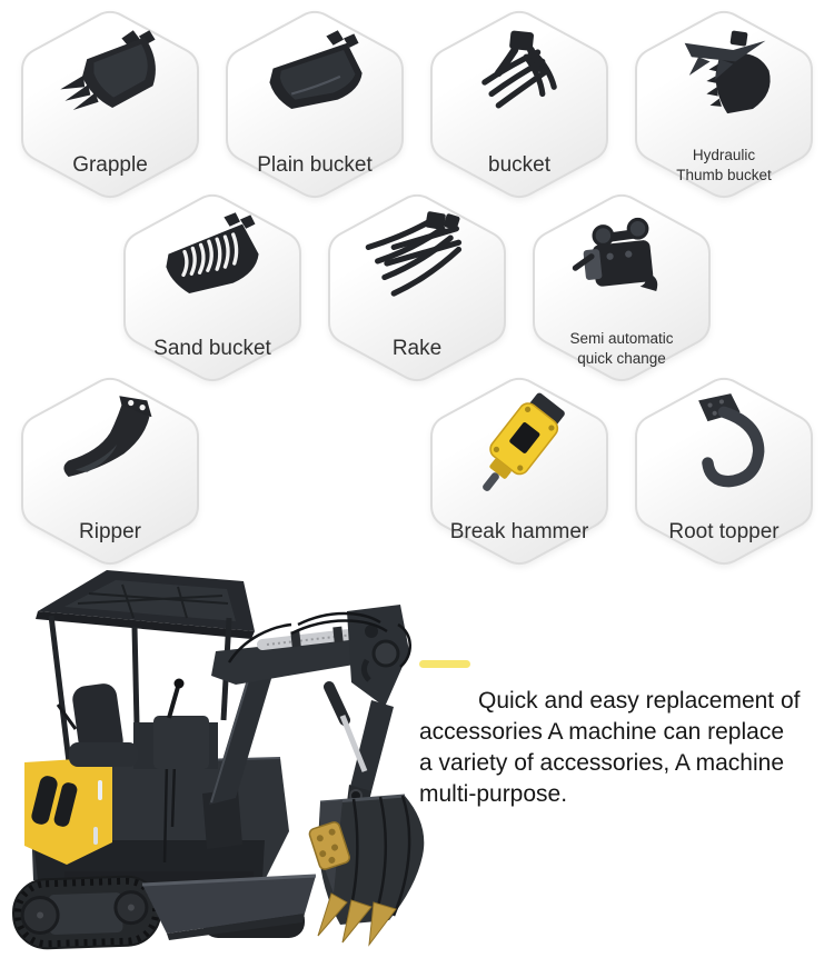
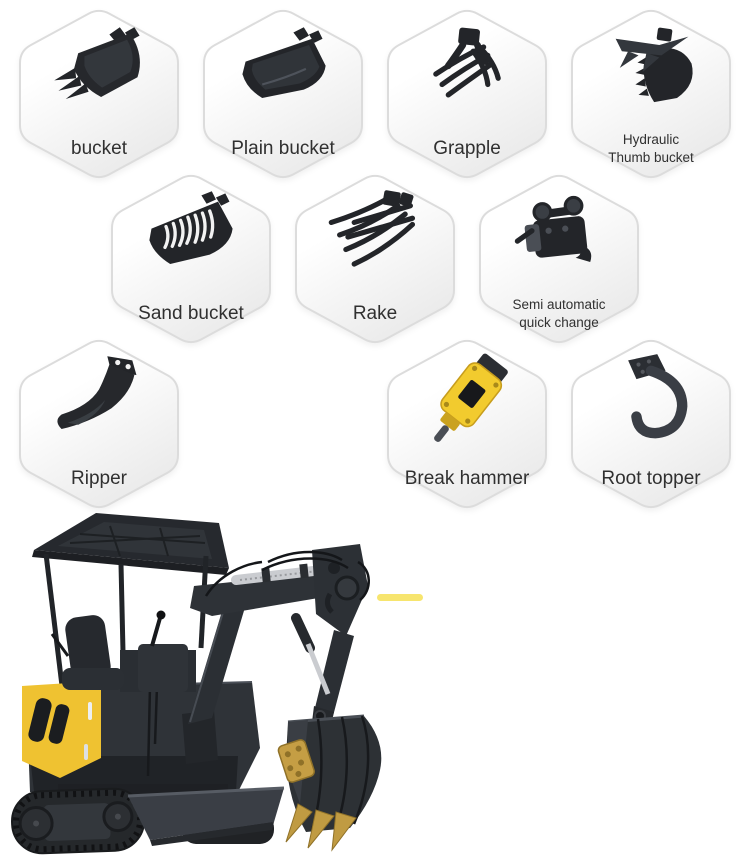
- Grapple
+ bucket
  Plain bucket
- bucket
+ Grapple
  Hydraulic
  Thumb bucket
  Sand bucket
  Rake
  Semi automatic
  quick change
  Ripper
  Break hammer
  Root topper
- Quick and easy replacement of
- accessories A machine can replace
- a variety of accessories, A machine
- multi-purpose.
